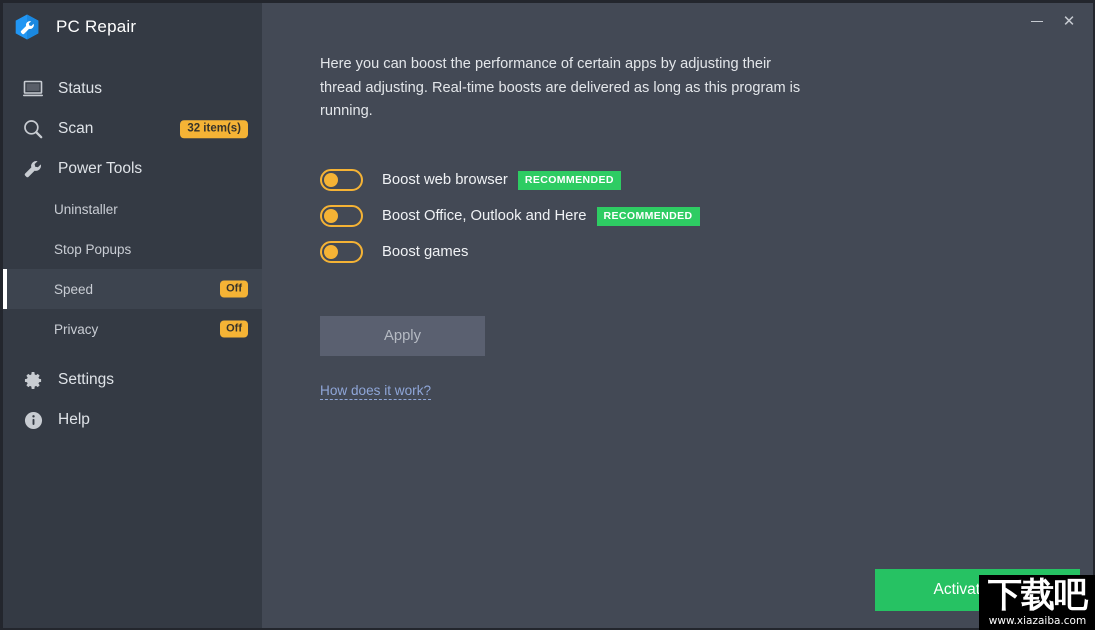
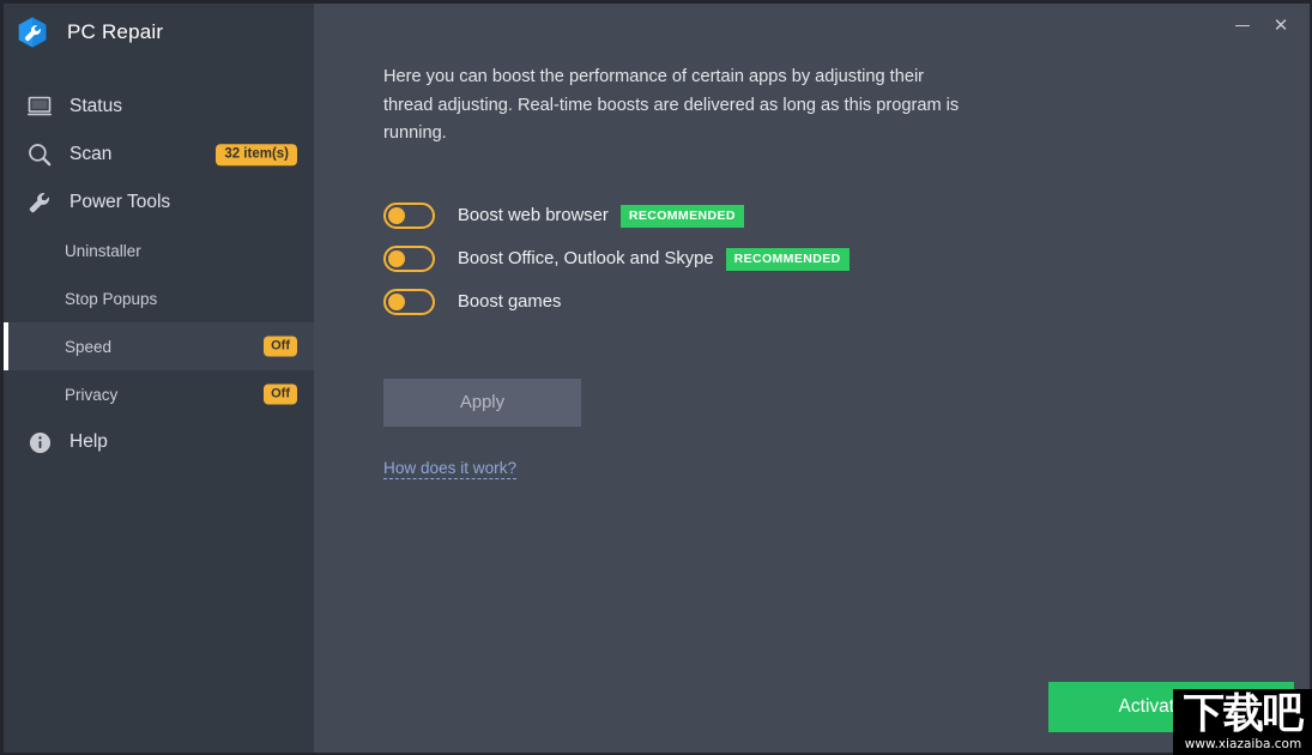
  PC Repair
  Status
  Scan
  32 item(s)
  Power Tools
  Uninstaller
  Stop Popups
  Speed
  Off
  Privacy
  Off
- Settings
  Help
  ✕
  Here you can boost the performance of certain apps by adjusting their thread adjusting. Real-time boosts are delivered as long as this program is running.
  Boost web browser
  RECOMMENDED
- Boost Office, Outlook and Here
+ Boost Office, Outlook and Skype
  RECOMMENDED
  Boost games
  Apply
  How does it work?
  下载吧
  www.xiazaiba.com
